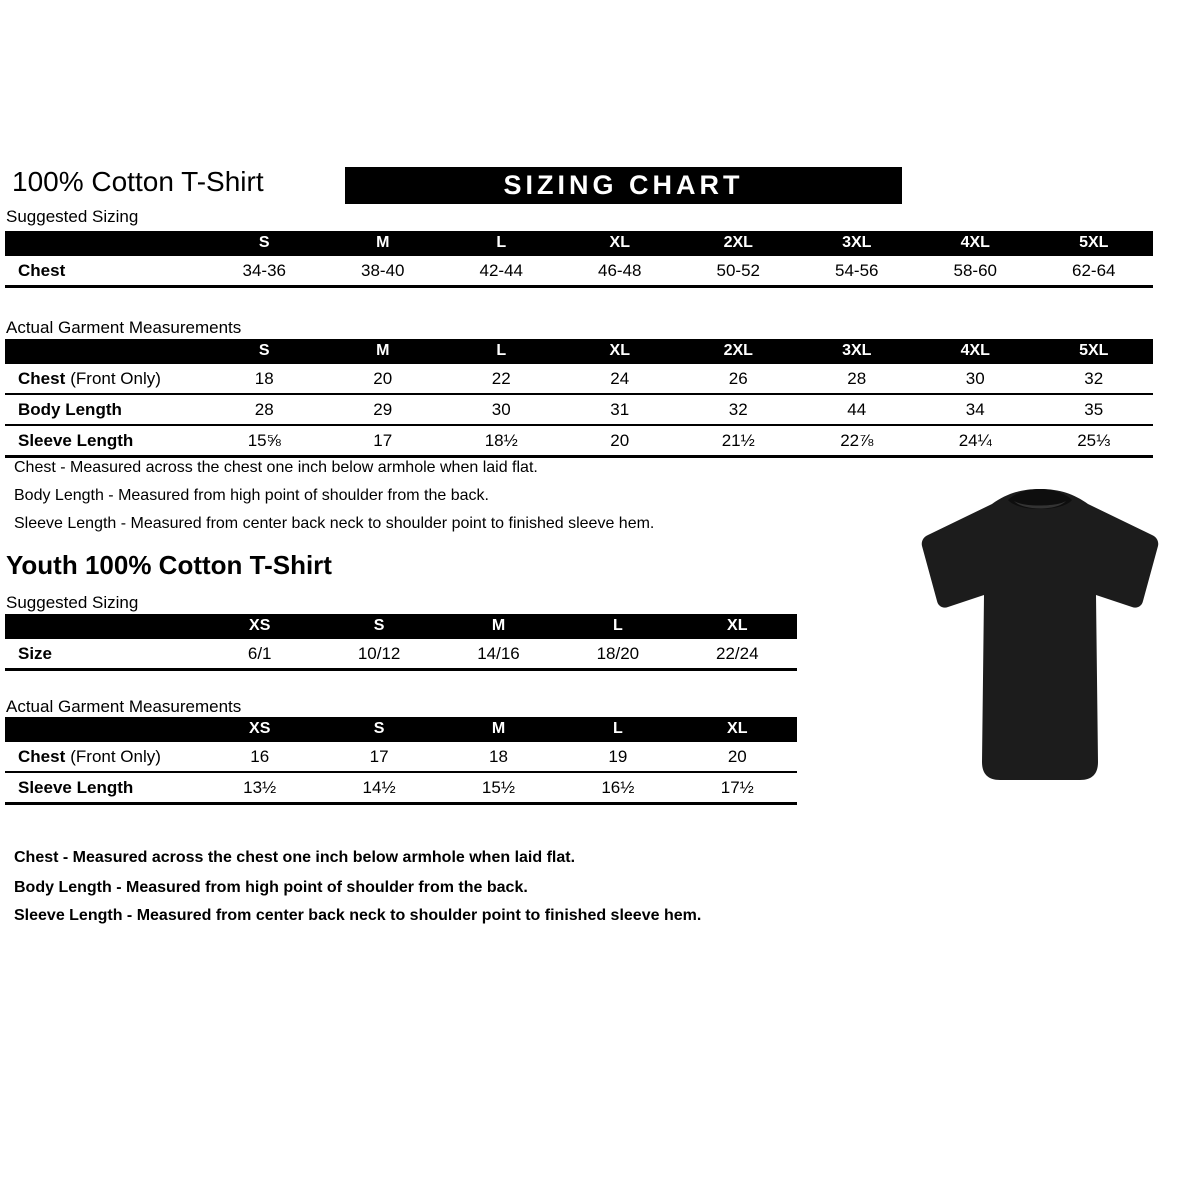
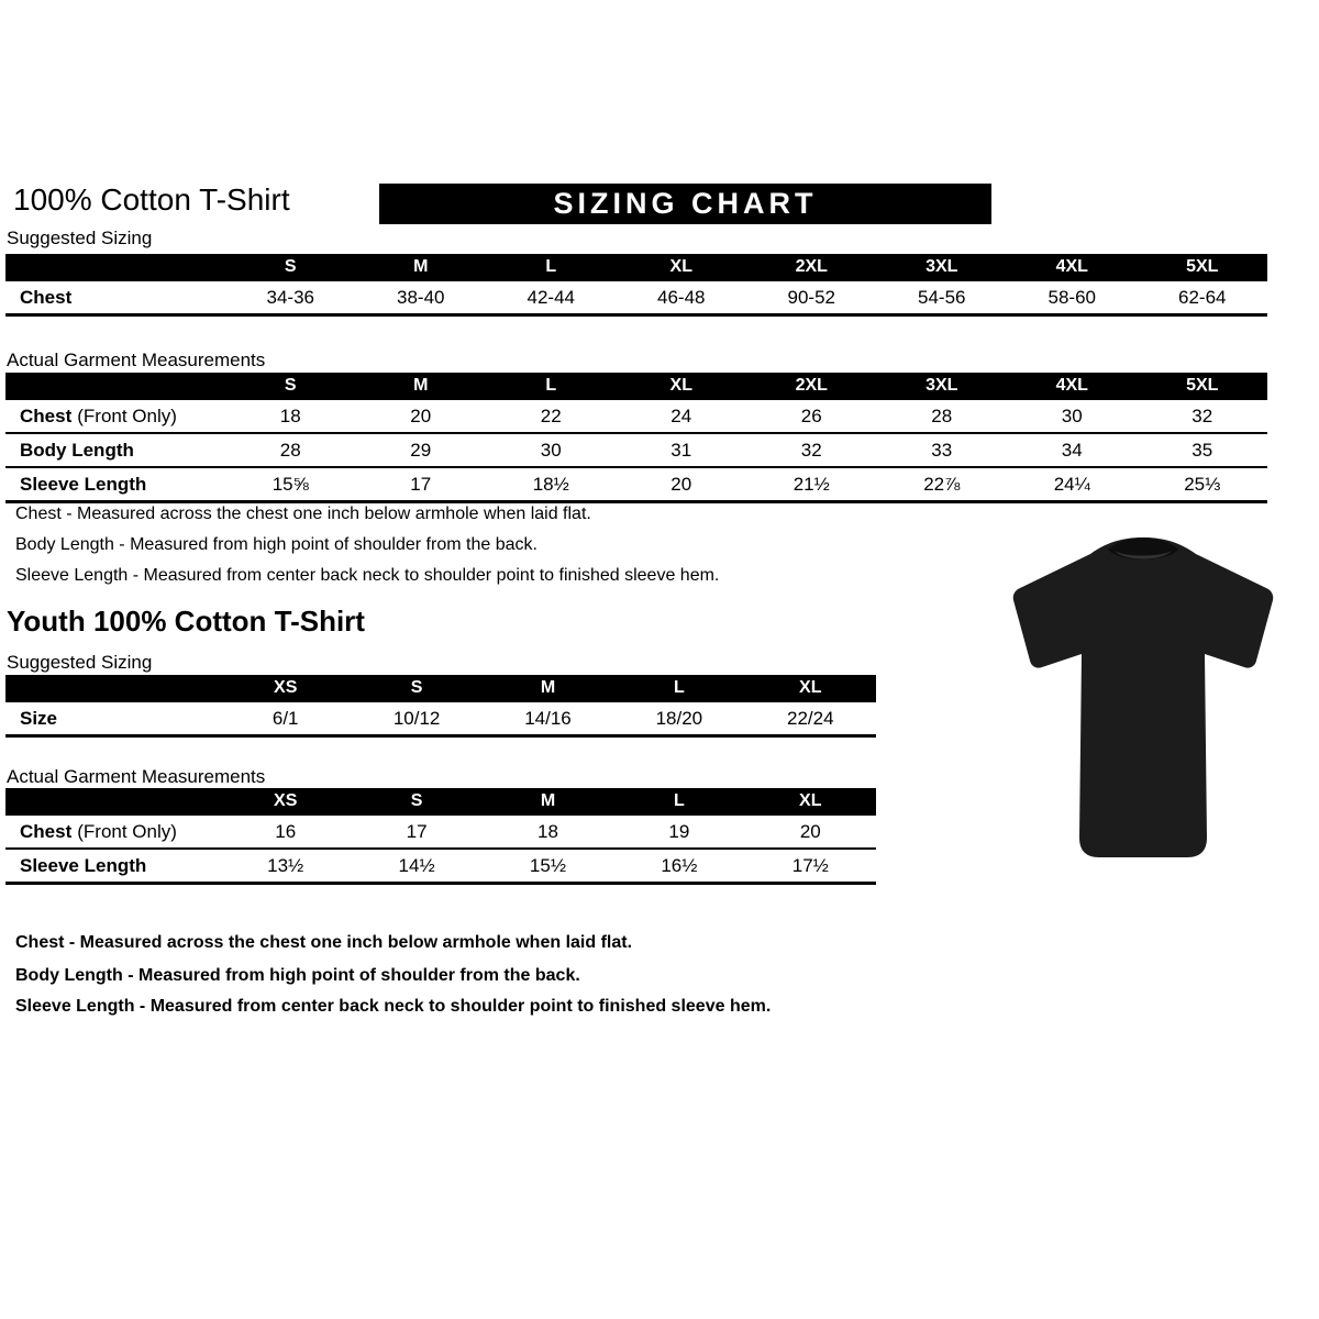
  100% Cotton T-Shirt
  SIZING CHART
  Suggested Sizing
  	S	M	L	XL	2XL	3XL	4XL	5XL
- Chest	34-36	38-40	42-44	46-48	50-52	54-56	58-60	62-64
+ Chest	34-36	38-40	42-44	46-48	90-52	54-56	58-60	62-64
  Actual Garment Measurements
  	S	M	L	XL	2XL	3XL	4XL	5XL
  Chest (Front Only)	18	20	22	24	26	28	30	32
- Body Length	28	29	30	31	32	44	34	35
+ Body Length	28	29	30	31	32	33	34	35
  Sleeve Length	15⅝	17	18½	20	21½	22⅞	24¼	25⅓
  Chest - Measured across the chest one inch below armhole when laid flat.
  Body Length - Measured from high point of shoulder from the back.
  Sleeve Length - Measured from center back neck to shoulder point to finished sleeve hem.
  Youth 100% Cotton T-Shirt
  Suggested Sizing
  	XS	S	M	L	XL
  Size	6/1	10/12	14/16	18/20	22/24
  Actual Garment Measurements
  	XS	S	M	L	XL
  Chest (Front Only)	16	17	18	19	20
  Sleeve Length	13½	14½	15½	16½	17½
  Chest - Measured across the chest one inch below armhole when laid flat.
  Body Length - Measured from high point of shoulder from the back.
  Sleeve Length - Measured from center back neck to shoulder point to finished sleeve hem.
